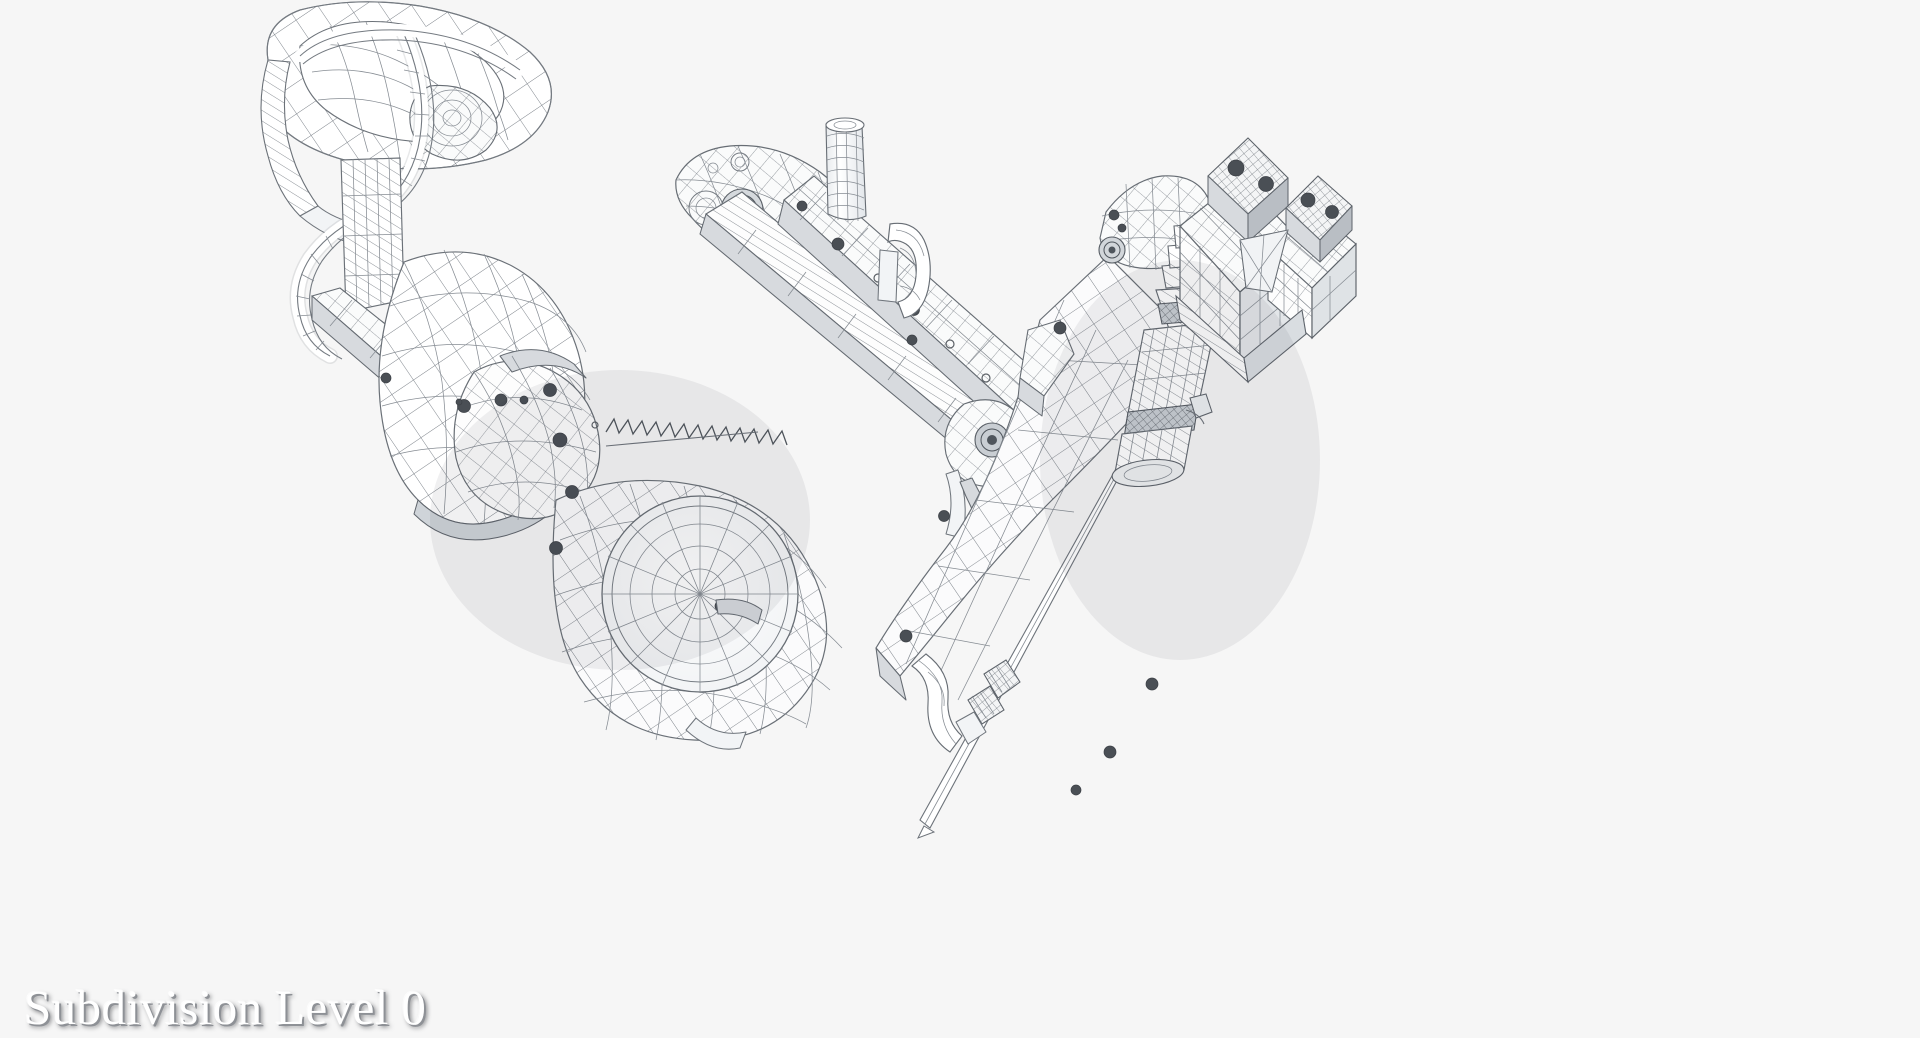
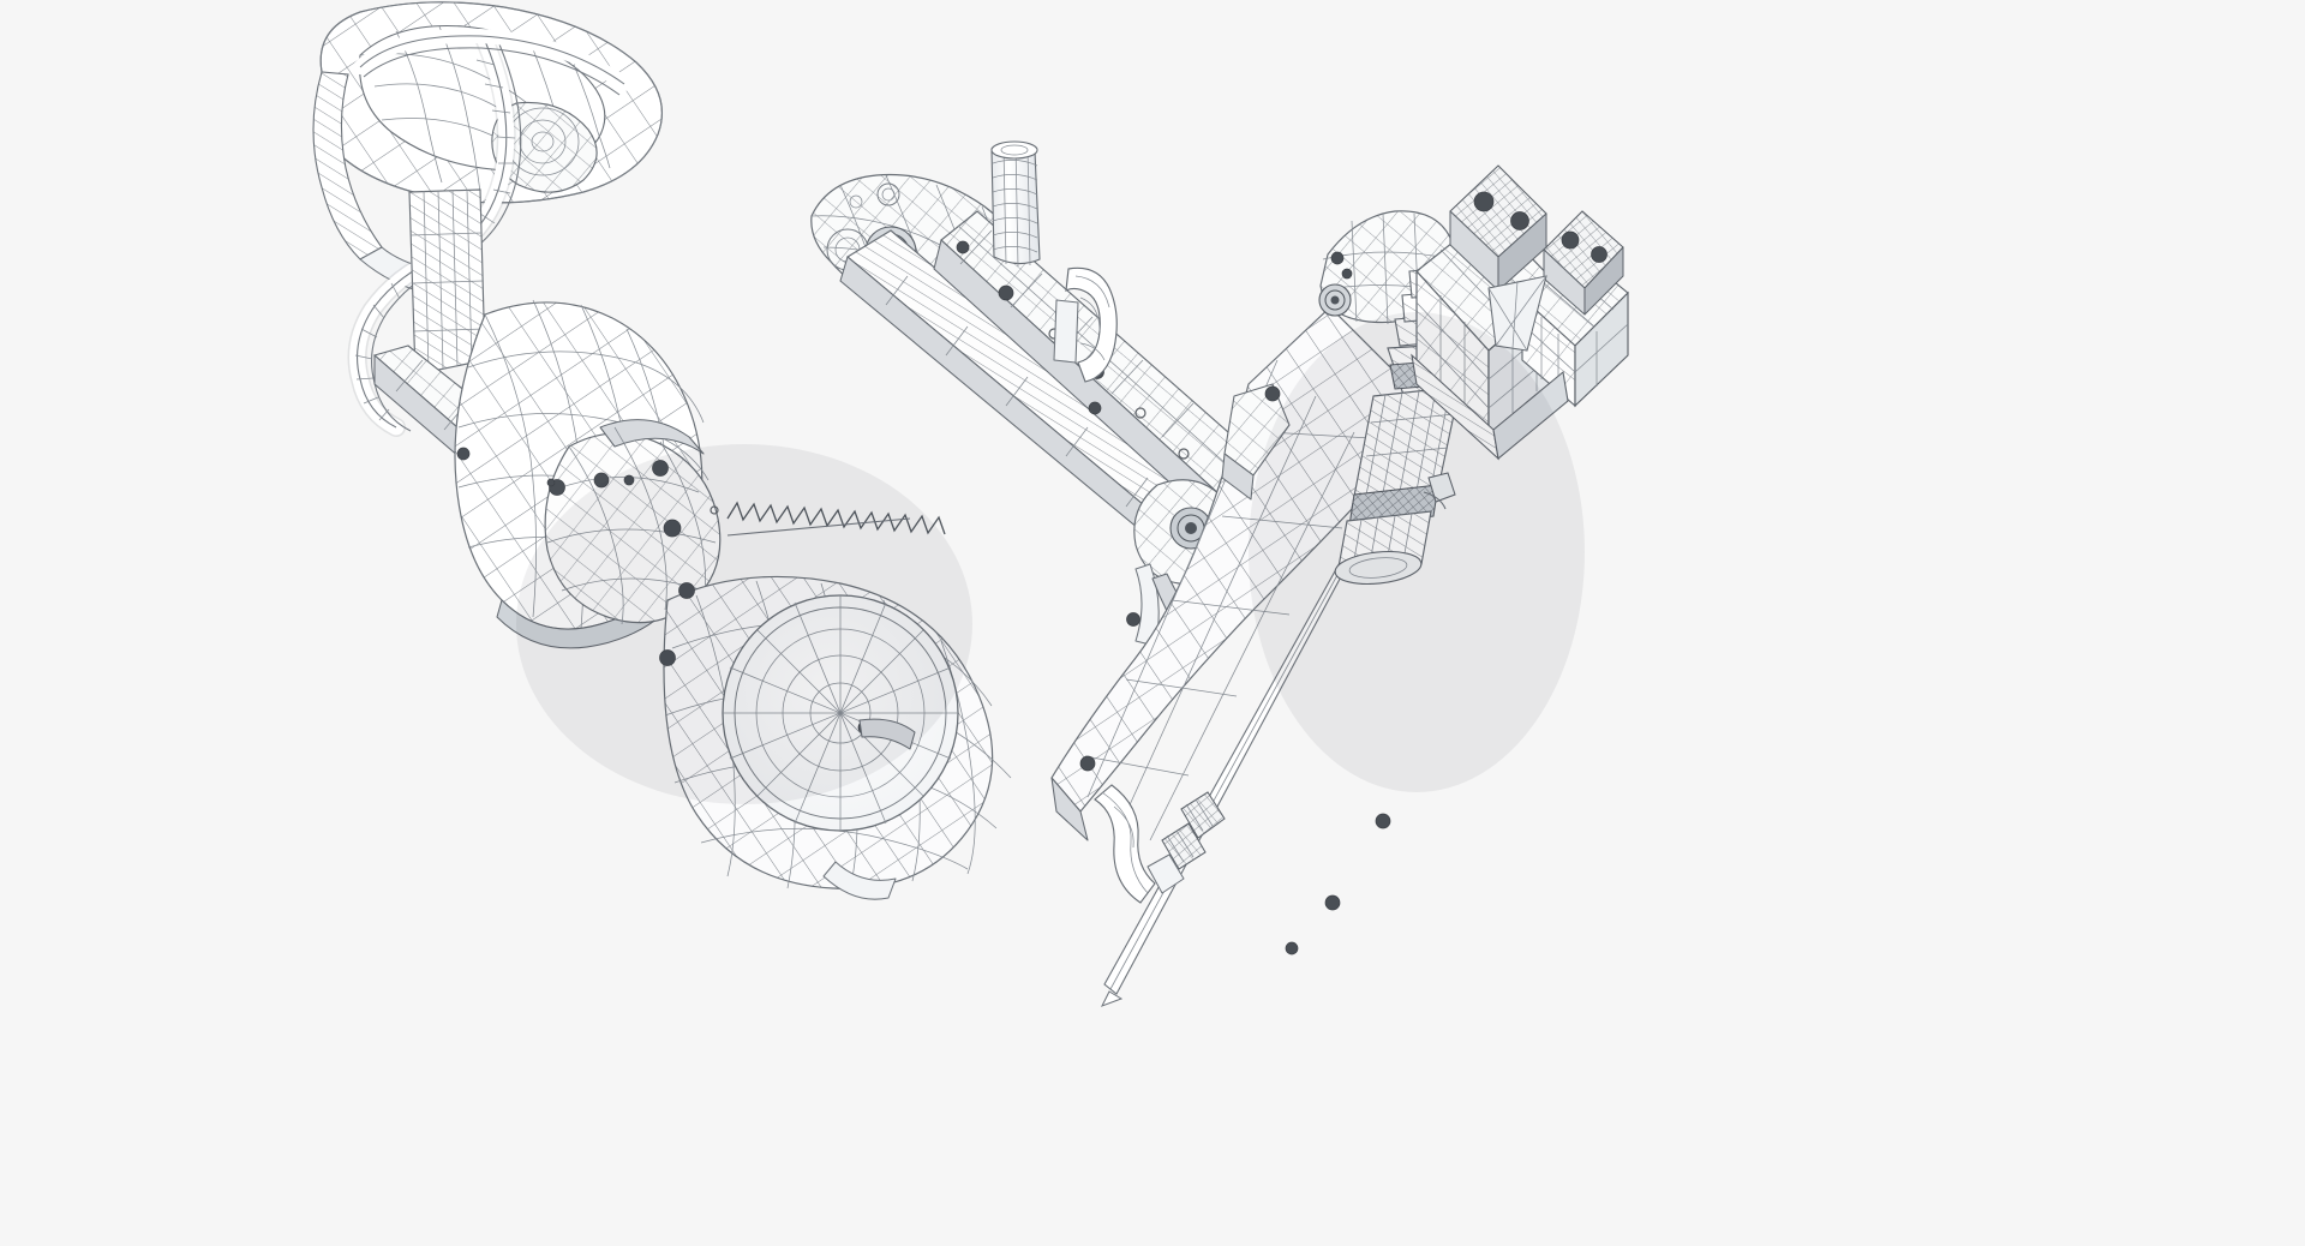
- Subdivision Level 0
